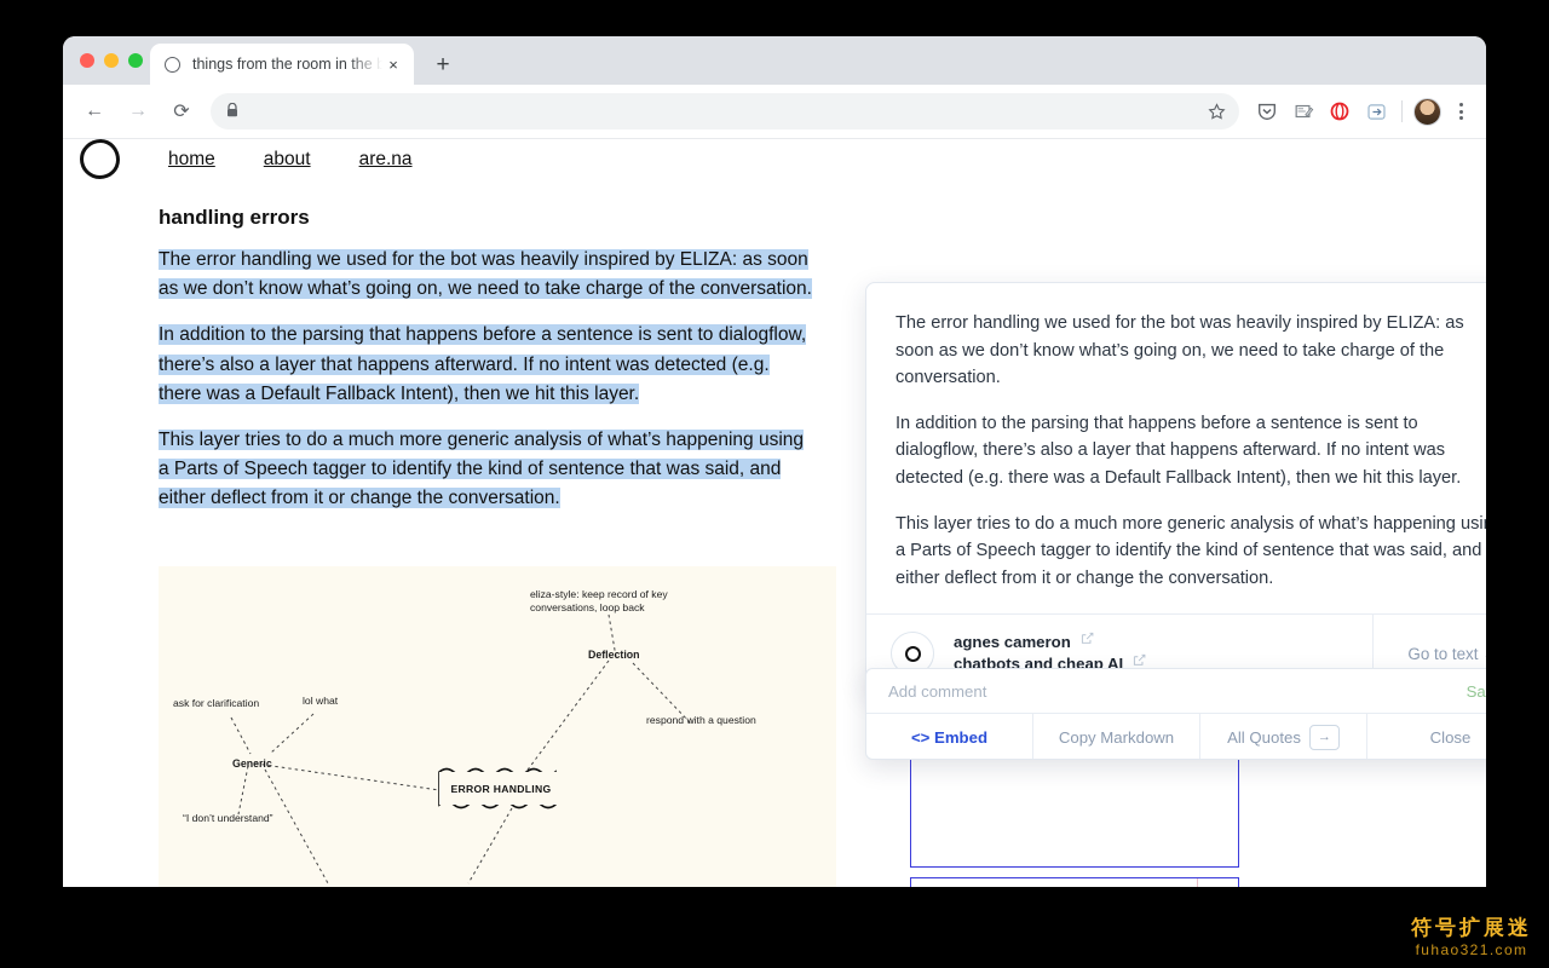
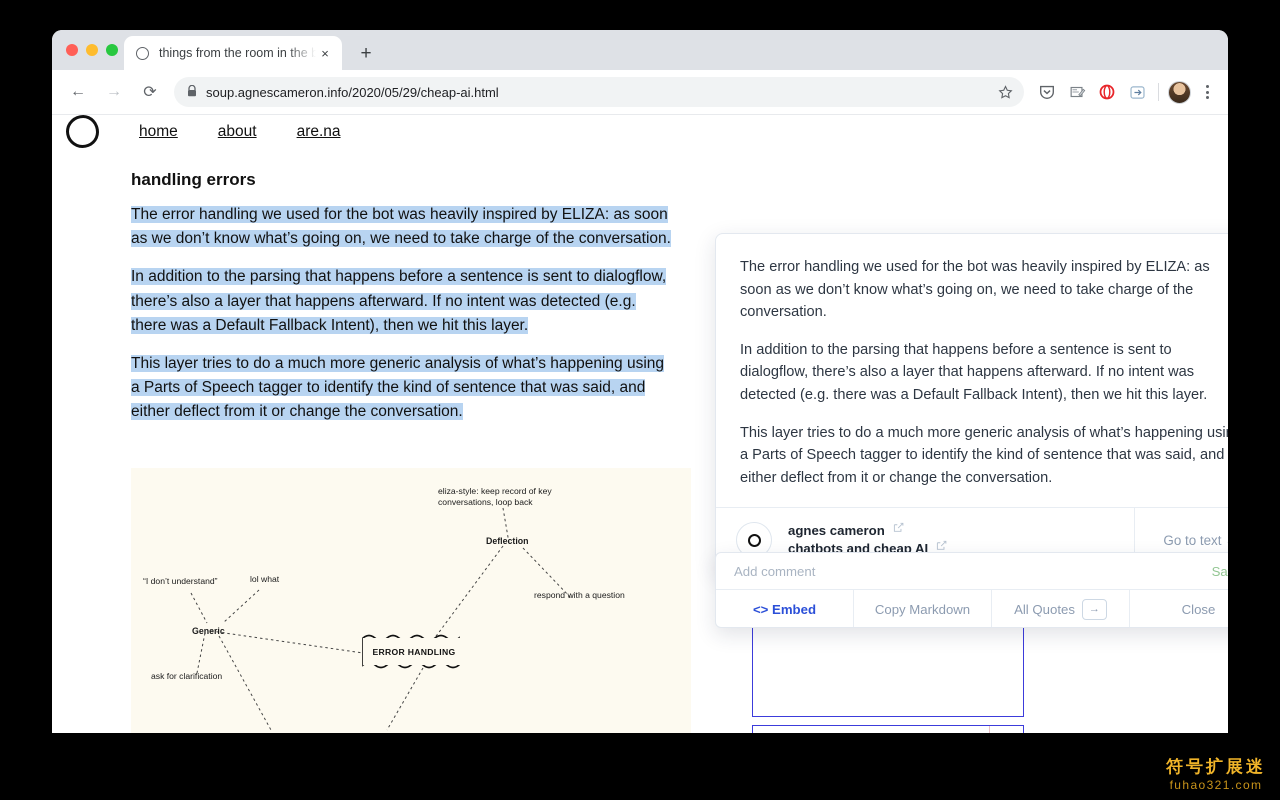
  things from the room in the b
  ×
  +
  ←
  →
  ⟳
+ soup.agnescameron.info/2020/05/29/cheap-ai.html
  home
  about
  are.na
  handling errors
  The error handling we used for the bot was heavily inspired by ELIZA: as soon as we don’t know what’s going on, we need to take charge of the conversation.
  In addition to the parsing that happens before a sentence is sent to dialogflow, there’s also a layer that happens afterward. If no intent was detected (e.g. there was a Default Fallback Intent), then we hit this layer.
  This layer tries to do a much more generic analysis of what’s happening using a Parts of Speech tagger to identify the kind of sentence that was said, and either deflect from it or change the conversation.
  ERROR HANDLING
  eliza-style: keep record of key
  conversations, loop back
  Deflection
  respond with a question
- ask for clarification
+ “I don’t understand”
  lol what
  Generic
- “I don’t understand”
+ ask for clarification
  The error handling we used for the bot was heavily inspired by ELIZA: as soon as we don’t know what’s going on, we need to take charge of the conversation.
  In addition to the parsing that happens before a sentence is sent to dialogflow, there’s also a layer that happens afterward. If no intent was detected (e.g. there was a Default Fallback Intent), then we hit this layer.
  This layer tries to do a much more generic analysis of what’s happening usi a Parts of Speech tagger to identify the kind of sentence that was said, and either deflect from it or change the conversation.
  agnes cameron
  chatbots and cheap AI
  Go to text
  Add comment
  <> Embed
  Copy Markdown
  All Quotes
  →
  Close
  符号扩展迷
  fuhao321.com
